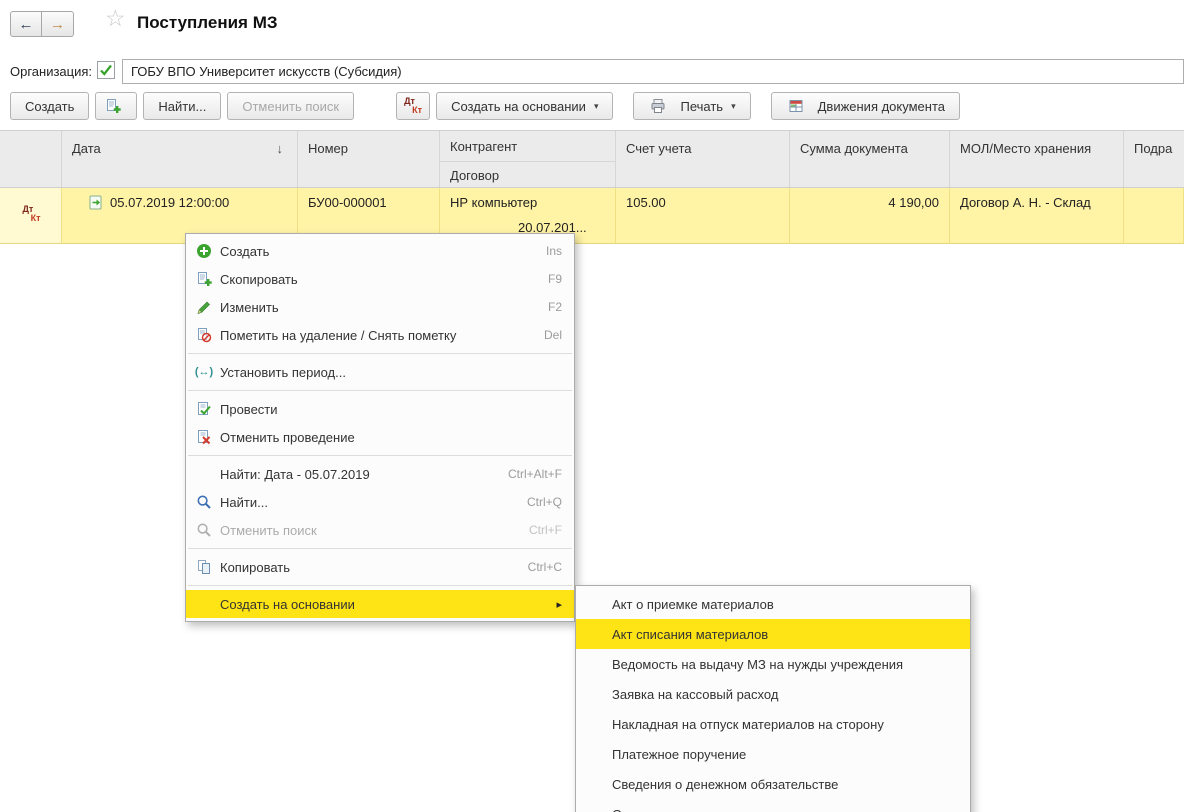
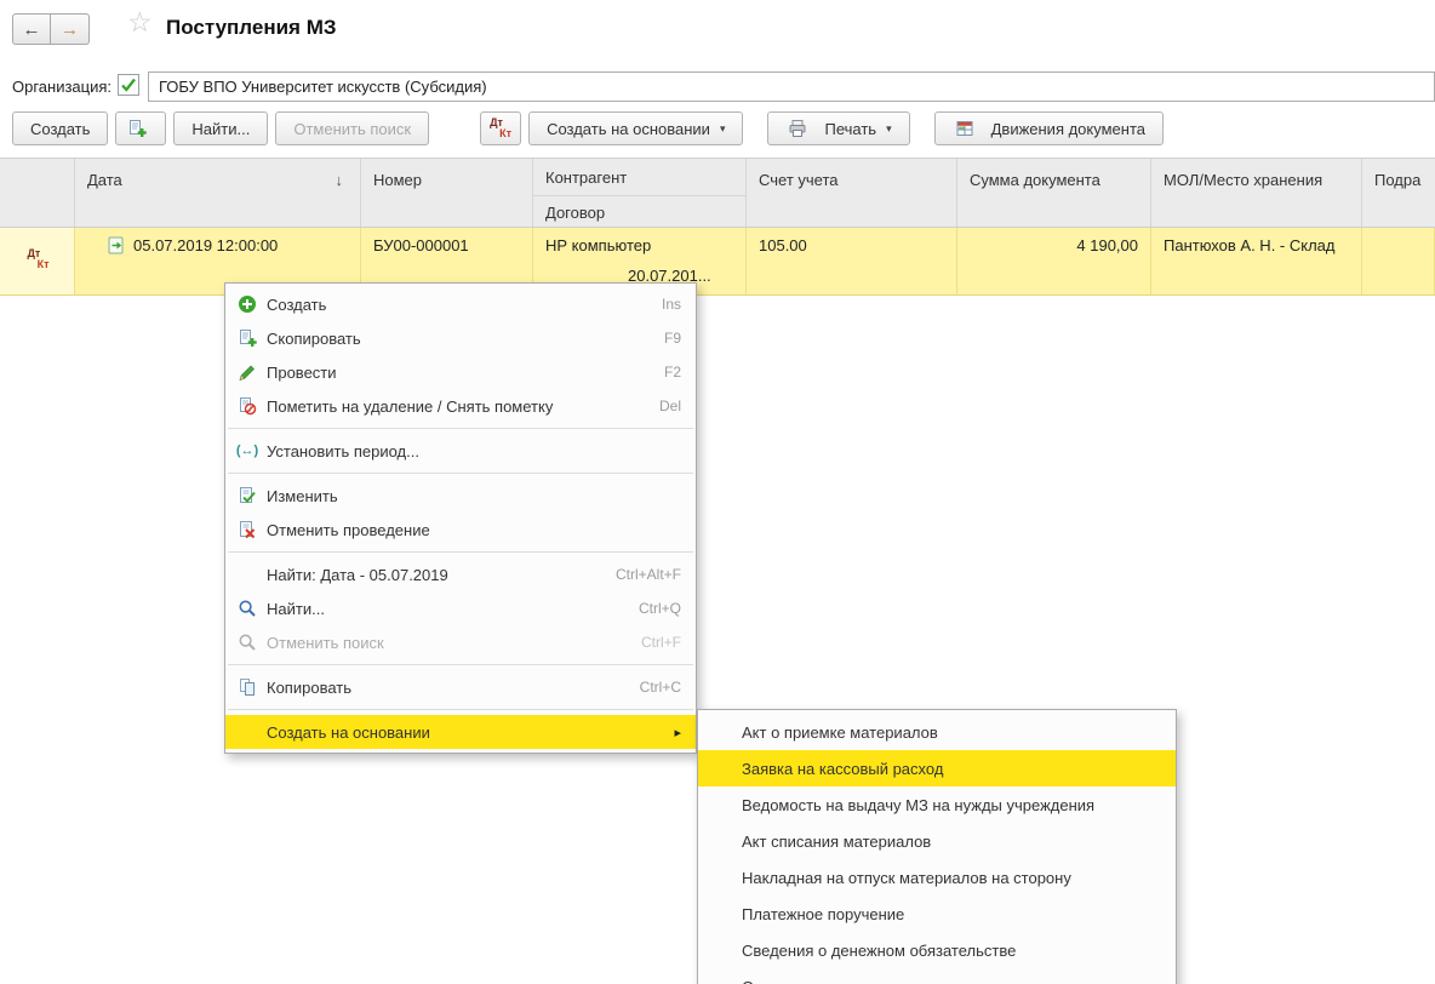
  ←
  →
  ☆
  Поступления МЗ
  Организация:
  ГОБУ ВПО Университет искусств (Субсидия)
  Создать
  Найти...
  Отменить поиск
  Дт
  Кт
  Создать на основании
  ▾
  Печать
  ▾
  Движения документа
  Дата
  ↓
  Номер
  Контрагент
  Договор
  Счет учета
  Сумма документа
  МОЛ/Место хранения
  Подра
  Дт
  Кт
  05.07.2019 12:00:00
  БУ00-000001
  НР компьютер
  20.07.201...
  105.00
  4 190,00
- Договор А. Н. - Склад
+ Пантюхов А. Н. - Склад
  Создать
  Ins
  Скопировать
  F9
- Изменить
+ Провести
  F2
  Пометить на удаление / Снять пометку
  Del
  (↔)
  Установить период...
- Провести
+ Изменить
  Отменить проведение
  Найти: Дата - 05.07.2019
  Ctrl+Alt+F
  Найти...
  Ctrl+Q
  Отменить поиск
  Ctrl+F
  Копировать
  Ctrl+C
  Создать на основании
  ▸
  Акт о приемке материалов
- Акт списания материалов
+ Заявка на кассовый расход
  Ведомость на выдачу МЗ на нужды учреждения
- Заявка на кассовый расход
+ Акт списания материалов
  Накладная на отпуск материалов на сторону
  Платежное поручение
  Сведения о денежном обязательстве
